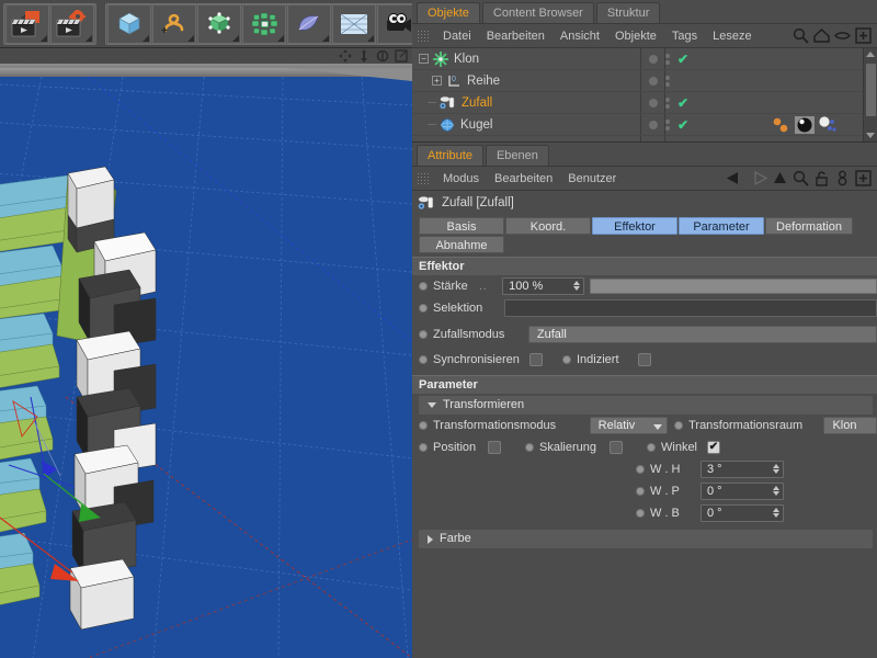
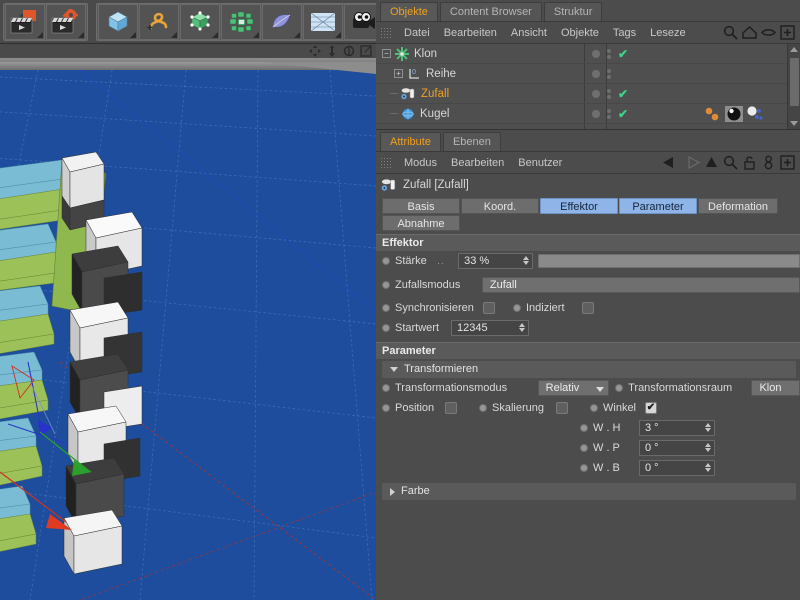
  Objekte
  Content Browser
  Struktur
  Datei
  Bearbeiten
  Ansicht
  Objekte
  Tags
  Leseze
  −
  Klon
  ✔
  +
  Reihe
  Zufall
  ✔
  Kugel
  ✔
  Attribute
  Ebenen
  Modus
  Bearbeiten
  Benutzer
  Zufall [Zufall]
  Basis
  Koord.
  Effektor
  Parameter
  Deformation
  Abnahme
  Effektor
  Stärke
  ..
- 100 %
+ 33 %
- Selektion
  Zufallsmodus
  Zufall
  Synchronisieren
  Indiziert
+ Startwert
+ 12345
  Parameter
  Transformieren
  Transformationsmodus
  Relativ
  Transformationsraum
  Klon
  Position
  Skalierung
  Winkel
  W . H
  3 °
  W . P
  0 °
  W . B
  0 °
  Farbe
